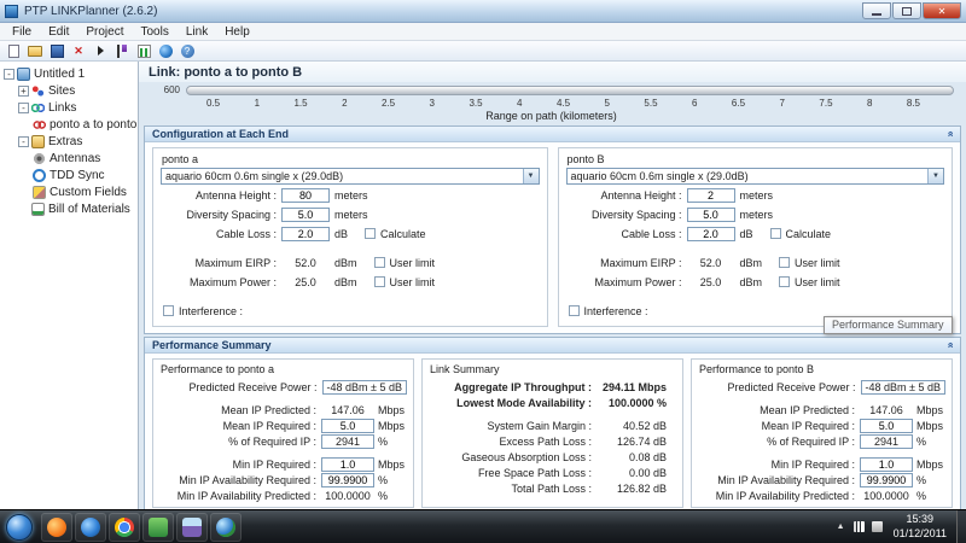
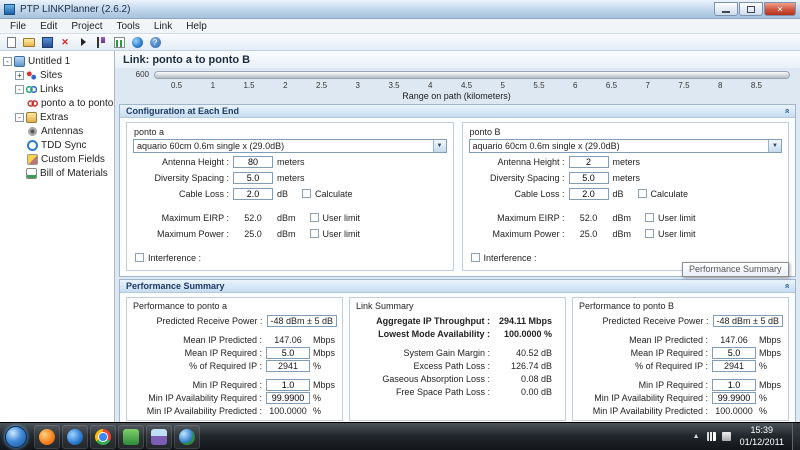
  PTP LINKPlanner (2.6.2)
  ✕
  File
  Edit
  Project
  Tools
  Link
  Help
  ✕
  ?
  -
  Untitled 1
  +
  Sites
  -
  Links
  ponto a to ponto
  -
  Extras
  Antennas
  TDD Sync
  Custom Fields
  Bill of Materials
  Link: ponto a to ponto B
  600
  0.5
  1
  1.5
  2
  2.5
  3
  3.5
  4
  4.5
  5
  5.5
  6
  6.5
  7
  7.5
  8
  8.5
  Range on path (kilometers)
  Configuration at Each End
  ponto a
  aquario 60cm 0.6m single x (29.0dB)
  Antenna Height :
  80
  meters
  Diversity Spacing :
  5.0
  meters
  Cable Loss :
  2.0
  dB
  Calculate
  Maximum EIRP :
  52.0
  dBm
  User limit
  Maximum Power :
  25.0
  dBm
  User limit
  Interference :
  ponto B
  aquario 60cm 0.6m single x (29.0dB)
  Antenna Height :
  2
  meters
  Diversity Spacing :
  5.0
  meters
  Cable Loss :
  2.0
  dB
  Calculate
  Maximum EIRP :
  52.0
  dBm
  User limit
  Maximum Power :
  25.0
  dBm
  User limit
  Interference :
  Performance Summary
  Performance to ponto a
  Predicted Receive Power :
  -48 dBm ± 5 dB
  Mean IP Predicted :
  147.06
  Mbps
  Mean IP Required :
  5.0
  Mbps
  % of Required IP :
  2941
  %
  Min IP Required :
  1.0
  Mbps
  Min IP Availability Required :
  99.9900
  %
  Min IP Availability Predicted :
  100.0000
  %
  Link Summary
  Aggregate IP Throughput :
  294.11 Mbps
  Lowest Mode Availability :
  100.0000 %
  System Gain Margin :
  40.52 dB
  Excess Path Loss :
  126.74 dB
  Gaseous Absorption Loss :
  0.08 dB
  Free Space Path Loss :
  0.00 dB
- Total Path Loss :
- 126.82 dB
  Performance to ponto B
  Predicted Receive Power :
  -48 dBm ± 5 dB
  Mean IP Predicted :
  147.06
  Mbps
  Mean IP Required :
  5.0
  Mbps
  % of Required IP :
  2941
  %
  Min IP Required :
  1.0
  Mbps
  Min IP Availability Required :
  99.9900
  %
  Min IP Availability Predicted :
  100.0000
  %
  Performance Summary
  15:39
  01/12/2011
